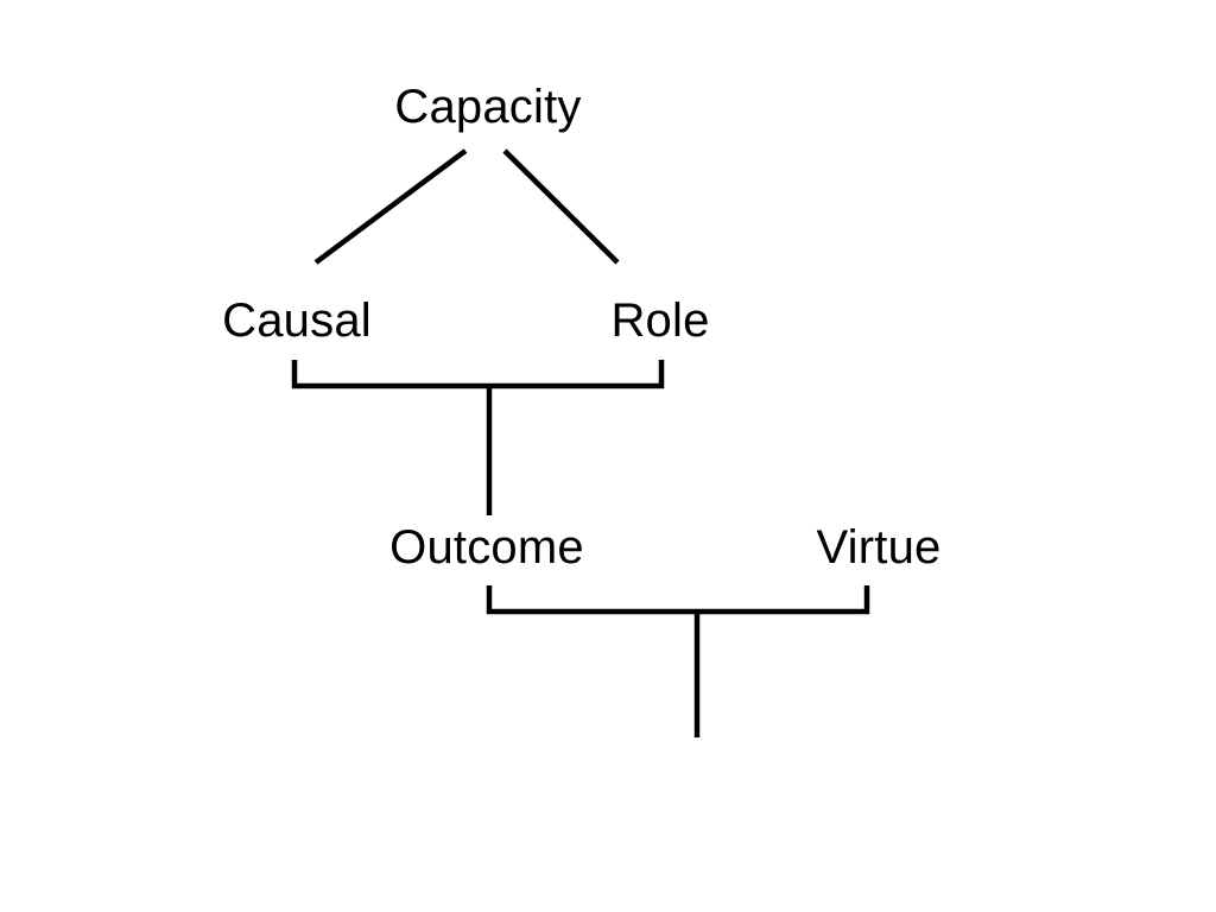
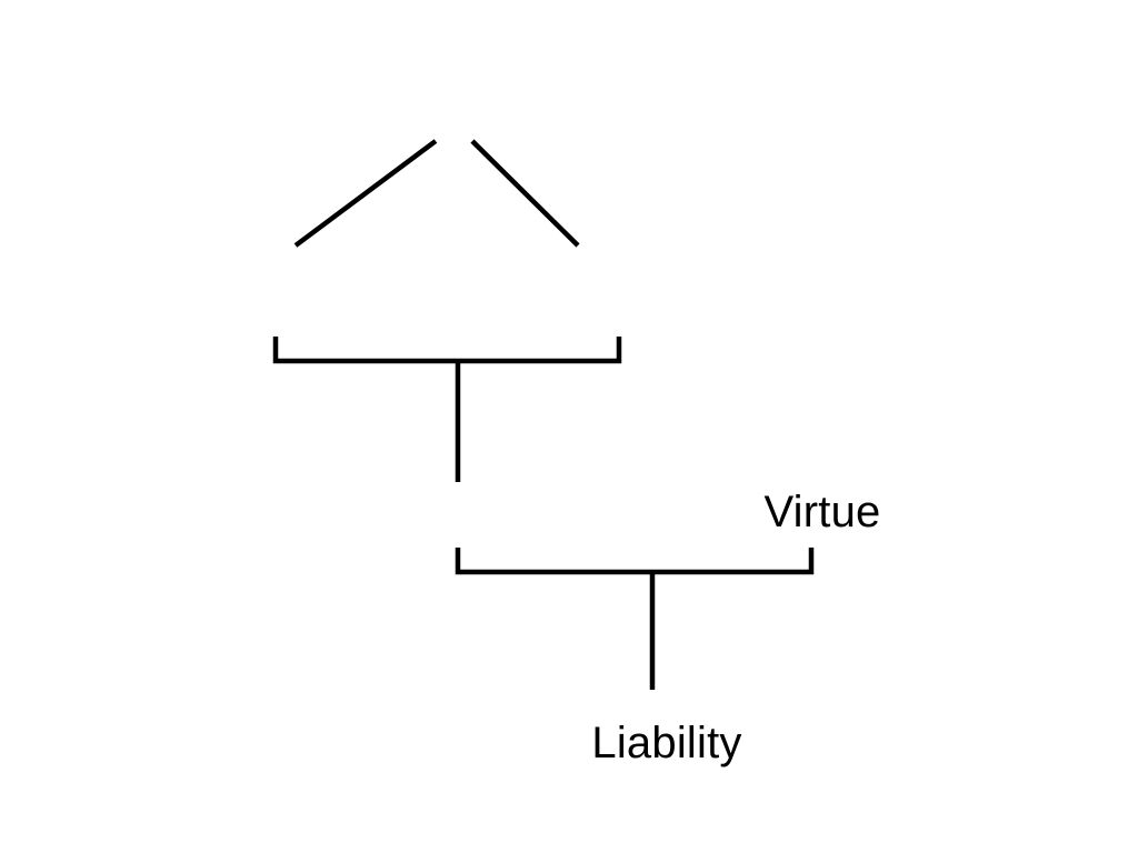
- Capacity
- Causal
- Role
- Outcome
  Virtue
+ Liability
